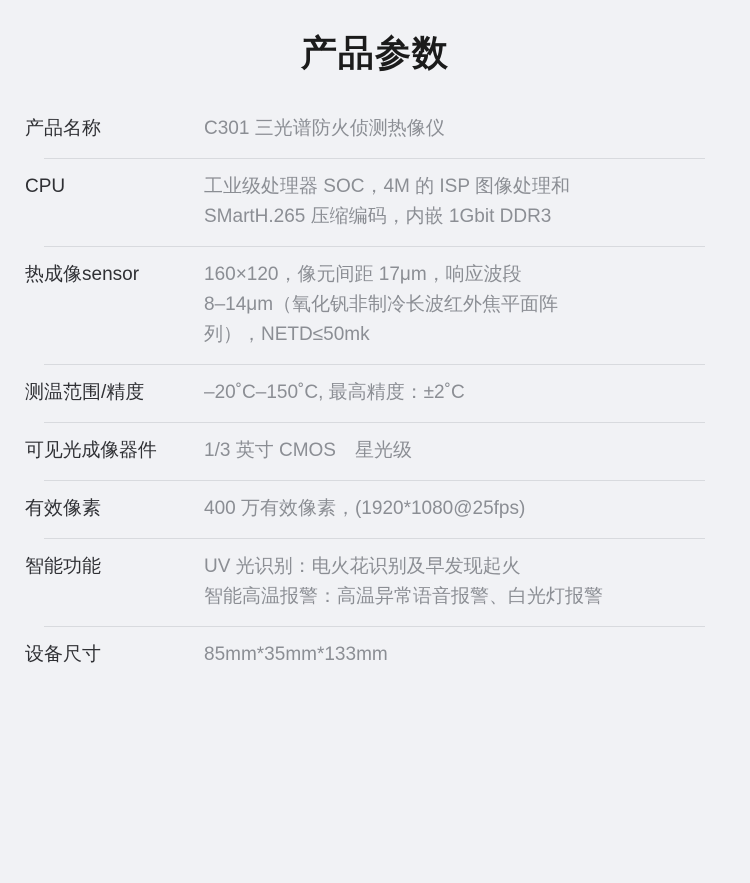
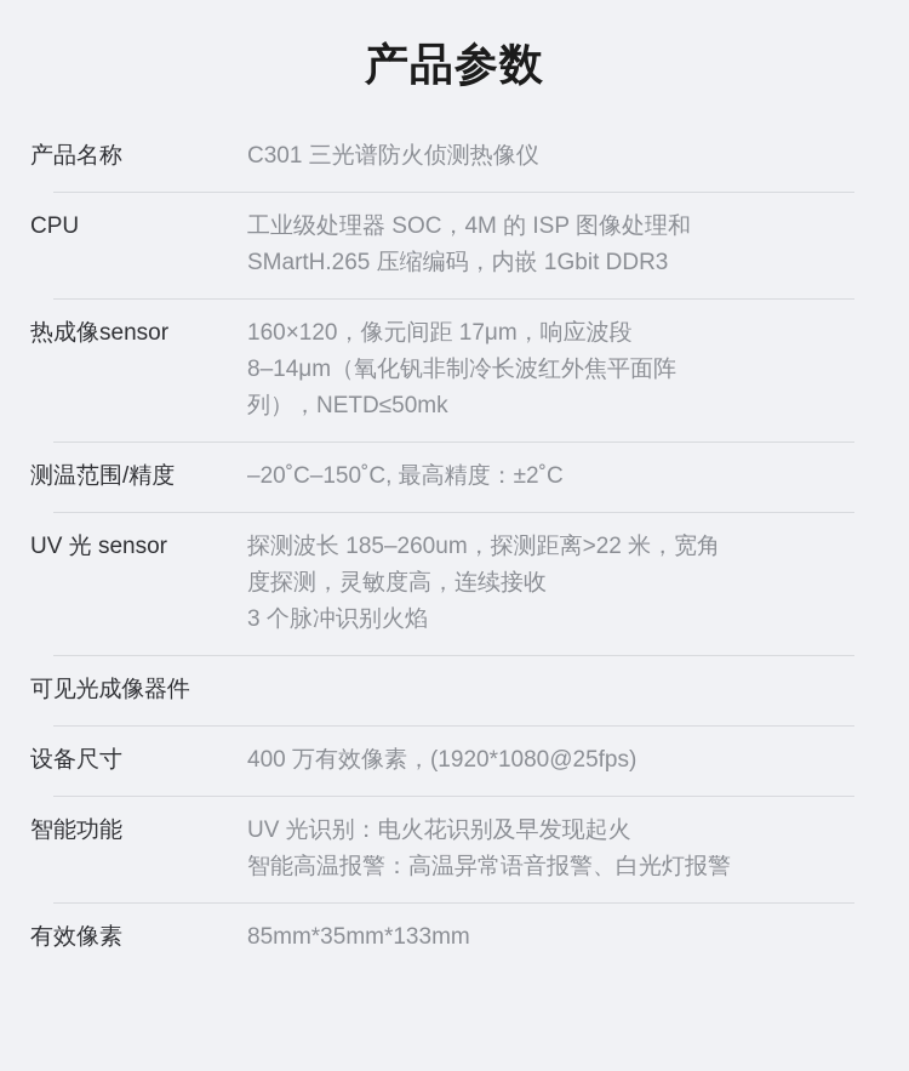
  产品参数
  产品名称
  C301 三光谱防火侦测热像仪
  CPU
  工业级处理器 SOC，4M 的 ISP 图像处理和
  SMartH.265 压缩编码，内嵌 1Gbit DDR3
  热成像sensor
  160×120，像元间距 17μm，响应波段
  8–14μm（氧化钒非制冷长波红外焦平面阵
  列），NETD≤50mk
  测温范围/精度
  –20˚C–150˚C, 最高精度：±2˚C
+ UV 光 sensor
+ 探测波长 185–260um，探测距离>22 米，宽角
+ 度探测，灵敏度高，连续接收
+ 3 个脉冲识别火焰
  可见光成像器件
- 1/3 英寸 CMOS 星光级
- 有效像素
+ 设备尺寸
  400 万有效像素，(1920*1080@25fps)
  智能功能
  UV 光识别：电火花识别及早发现起火
  智能高温报警：高温异常语音报警、白光灯报警
- 设备尺寸
+ 有效像素
  85mm*35mm*133mm
